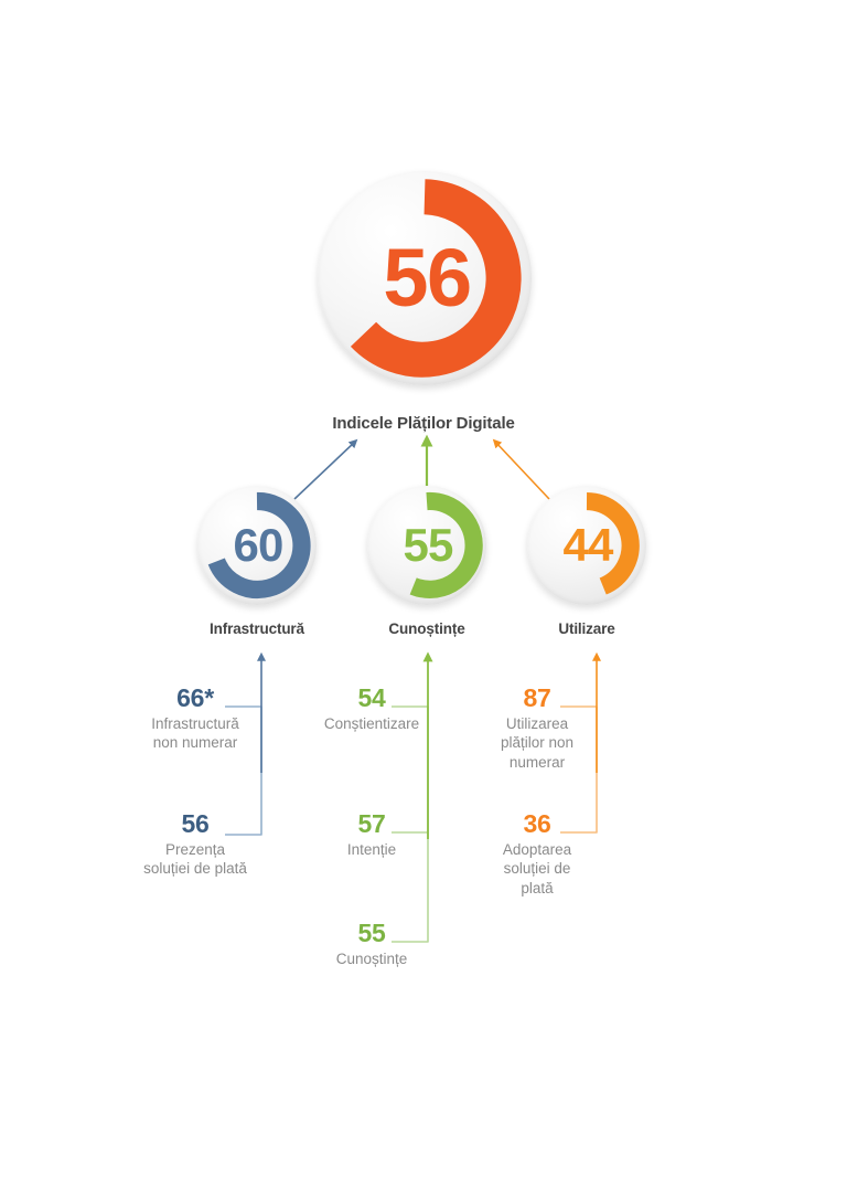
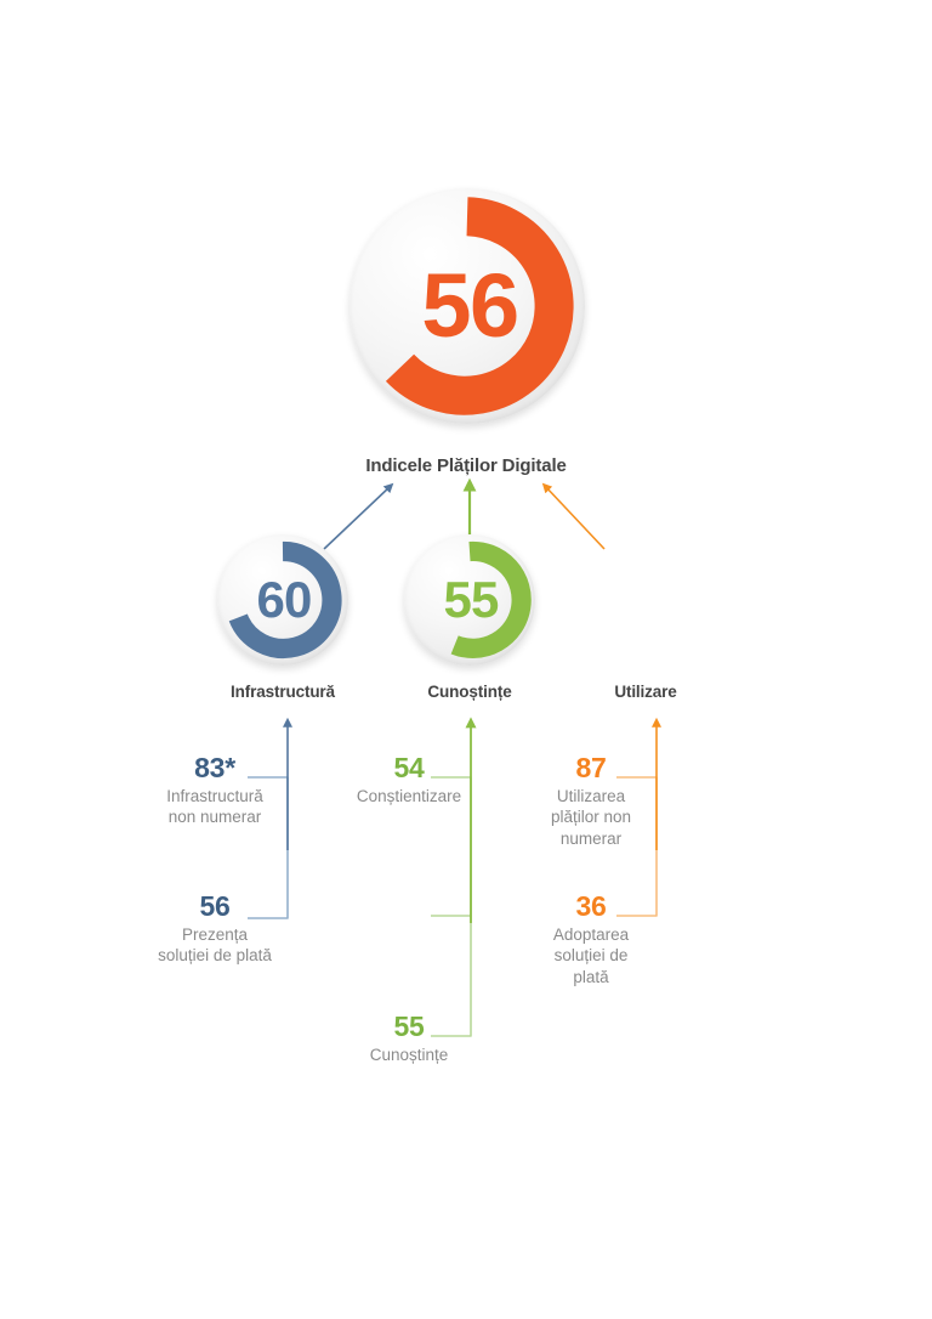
  56
  Indicele Plăților Digitale
  60
  Infrastructură
  55
  Cunoștințe
- 44
  Utilizare
- 66*
+ 83*
  Infrastructură
  non numerar
  56
  Prezența
  soluției de plată
  54
  Conștientizare
- 57
- Intenție
  55
  Cunoștințe
  87
  Utilizarea
  plăților non
  numerar
  36
  Adoptarea
  soluției de
  plată
